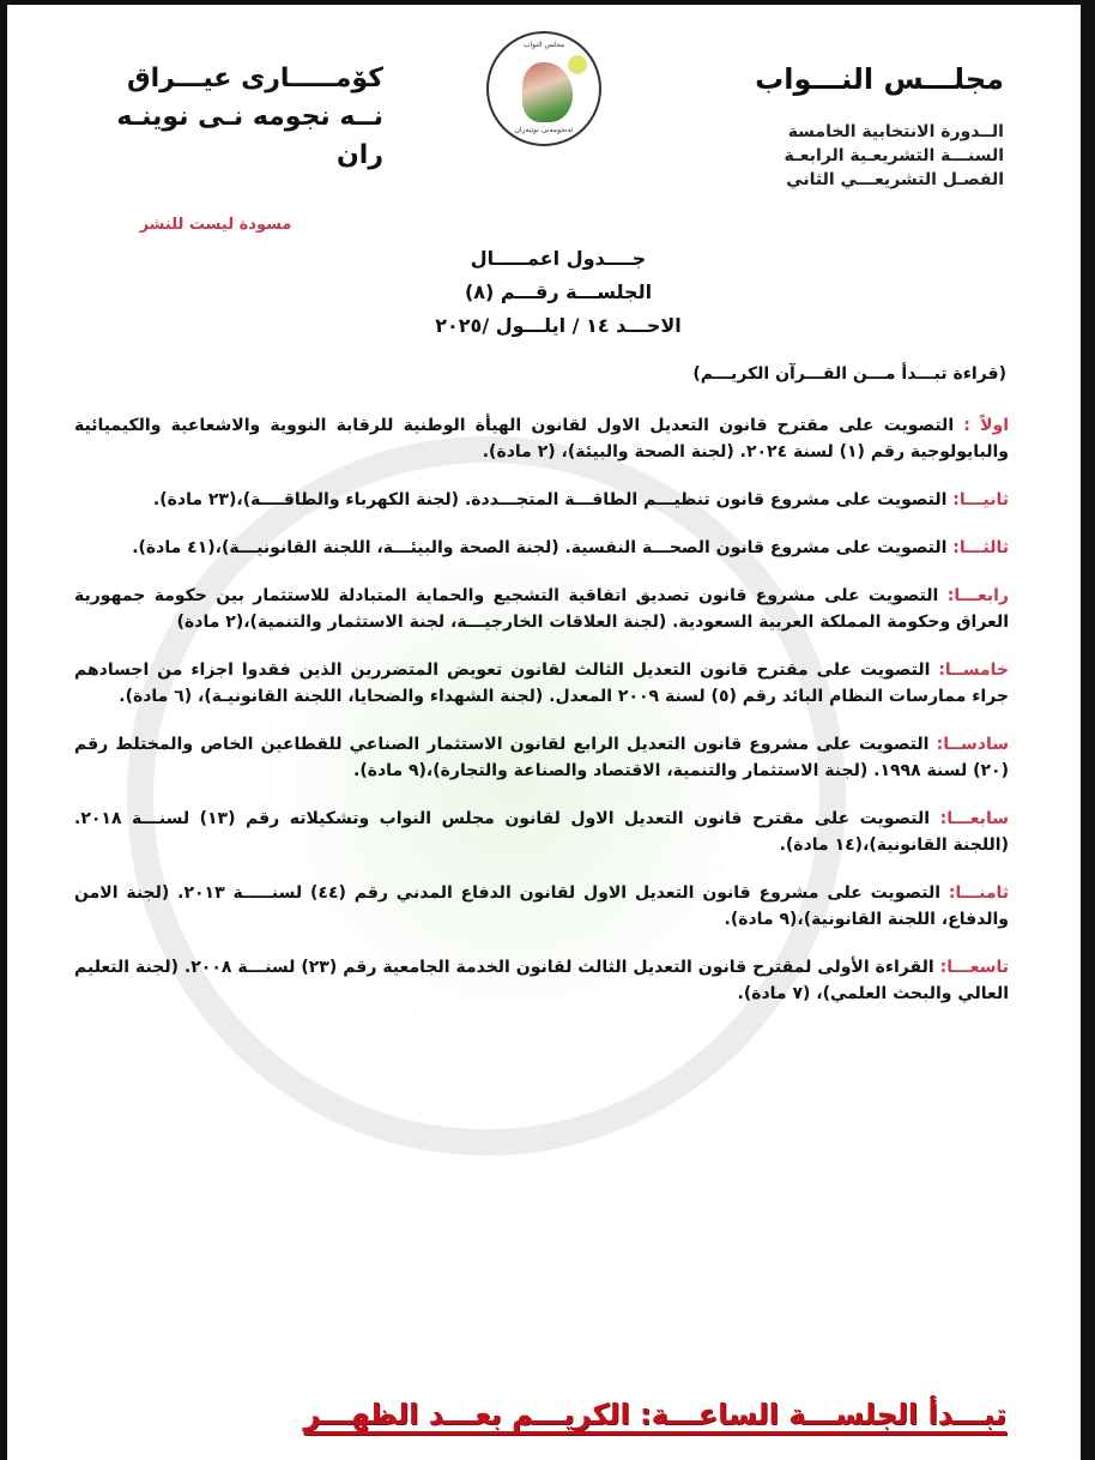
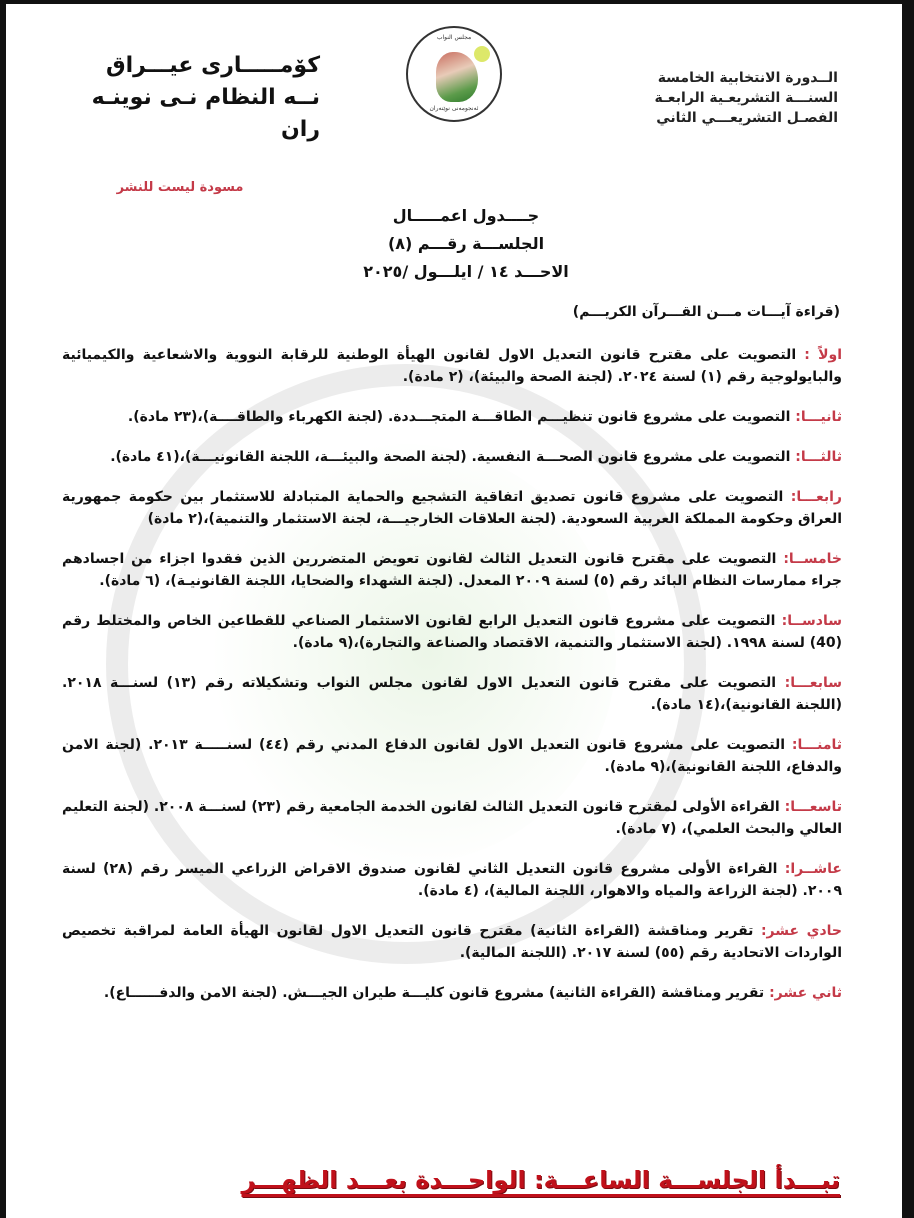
- مجلـــس النـــواب
  الــدورة الانتخابية الخامسة
  السنـــة التشريعـية الرابعـة
  الفصـل التشريعـــي الثاني
  كۆمـــــارى عيـــراق
- نــه نجومه نـى نوينـه ران
+ نــه النظام نـى نوينـه ران
  مسودة ليست للنشر
  جــــدول اعمـــــال
  الجلســـة رقـــم (٨)
  الاحـــد ١٤ / ايلـــول /٢٠٢٥
- (قراءة تبـــدأ مـــن القـــرآن الكريـــم)
+ (قراءة آيـــات مـــن القـــرآن الكريـــم)
  اولاً : التصويت على مقترح قانون التعديل الاول لقانون الهيأة الوطنية للرقابة النووية والاشعاعية والكيميائية والبايولوجية رقم (١) لسنة ٢٠٢٤. (لجنة الصحة والبيئة)، (٢ مادة).
  ثانيـــا: التصويت على مشروع قانون تنظيـــم الطاقـــة المتجـــددة. (لجنة الكهرباء والطاقــــة)،(٢٣ مادة).
  ثالثـــا: التصويت على مشروع قانون الصحـــة النفسية. (لجنة الصحة والبيئـــة، اللجنة القانونيـــة)،(٤١ مادة).
  رابعـــا: التصويت على مشروع قانون تصديق اتفاقية التشجيع والحماية المتبادلة للاستثمار بين حكومة جمهورية العراق وحكومة المملكة العربية السعودية. (لجنة العلاقات الخارجيـــة، لجنة الاستثمار والتنمية)،(٢ مادة)
  خامســا: التصويت على مقترح قانون التعديل الثالث لقانون تعويض المتضررين الذين فقدوا اجزاء من اجسادهم جراء ممارسات النظام البائد رقم (٥) لسنة ٢٠٠٩ المعدل. (لجنة الشهداء والضحايا، اللجنة القانونيـة)، (٦ مادة).
- سادســا: التصويت على مشروع قانون التعديل الرابع لقانون الاستثمار الصناعي للقطاعين الخاص والمختلط رقم (٢٠) لسنة ١٩٩٨. (لجنة الاستثمار والتنمية، الاقتصاد والصناعة والتجارة)،(٩ مادة).
+ سادســا: التصويت على مشروع قانون التعديل الرابع لقانون الاستثمار الصناعي للقطاعين الخاص والمختلط رقم (40) لسنة ١٩٩٨. (لجنة الاستثمار والتنمية، الاقتصاد والصناعة والتجارة)،(٩ مادة).
  سابعـــا: التصويت على مقترح قانون التعديل الاول لقانون مجلس النواب وتشكيلاته رقم (١٣) لسنـــة ٢٠١٨. (اللجنة القانونية)،(١٤ مادة).
  ثامنـــا: التصويت على مشروع قانون التعديل الاول لقانون الدفاع المدني رقم (٤٤) لسنـــــة ٢٠١٣. (لجنة الامن والدفاع، اللجنة القانونية)،(٩ مادة).
  تاسعـــا: القراءة الأولى لمقترح قانون التعديل الثالث لقانون الخدمة الجامعية رقم (٢٣) لسنـــة ٢٠٠٨. (لجنة التعليم العالي والبحث العلمي)، (٧ مادة).
+ عاشــرا: القراءة الأولى مشروع قانون التعديل الثاني لقانون صندوق الاقراض الزراعي الميسر رقم (٢٨) لسنة ٢٠٠٩. (لجنة الزراعة والمياه والاهوار، اللجنة المالية)، (٤ مادة).
+ حادي عشر: تقرير ومناقشة (القراءة الثانية) مقترح قانون التعديل الاول لقانون الهيأة العامة لمراقبة تخصيص الواردات الاتحادية رقم (٥٥) لسنة ٢٠١٧. (اللجنة المالية).
+ ثاني عشر: تقرير ومناقشة (القراءة الثانية) مشروع قانون كليـــة طيران الجيـــش. (لجنة الامن والدفــــــاع).
- تبـــدأ الجلســـة الساعـــة: الكريـــم بعـــد الظهـــر
+ تبـــدأ الجلســـة الساعـــة: الواحـــدة بعـــد الظهـــر
